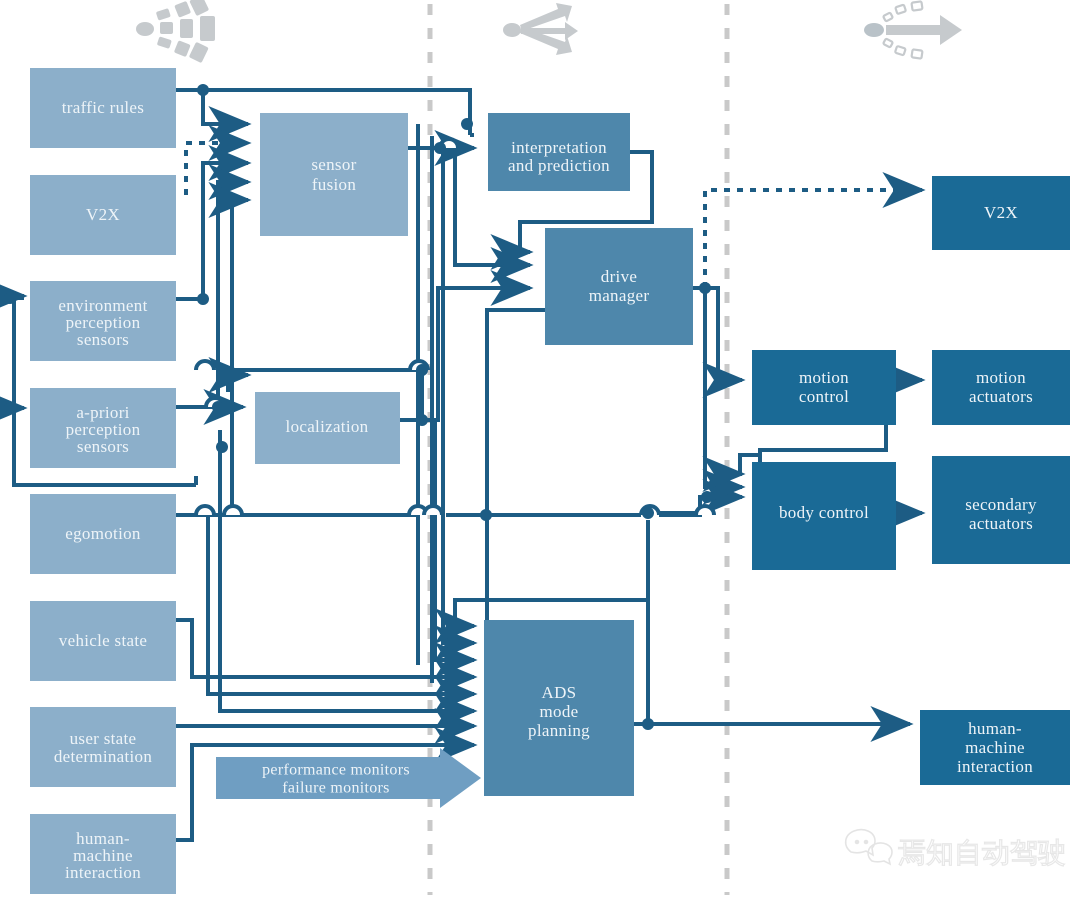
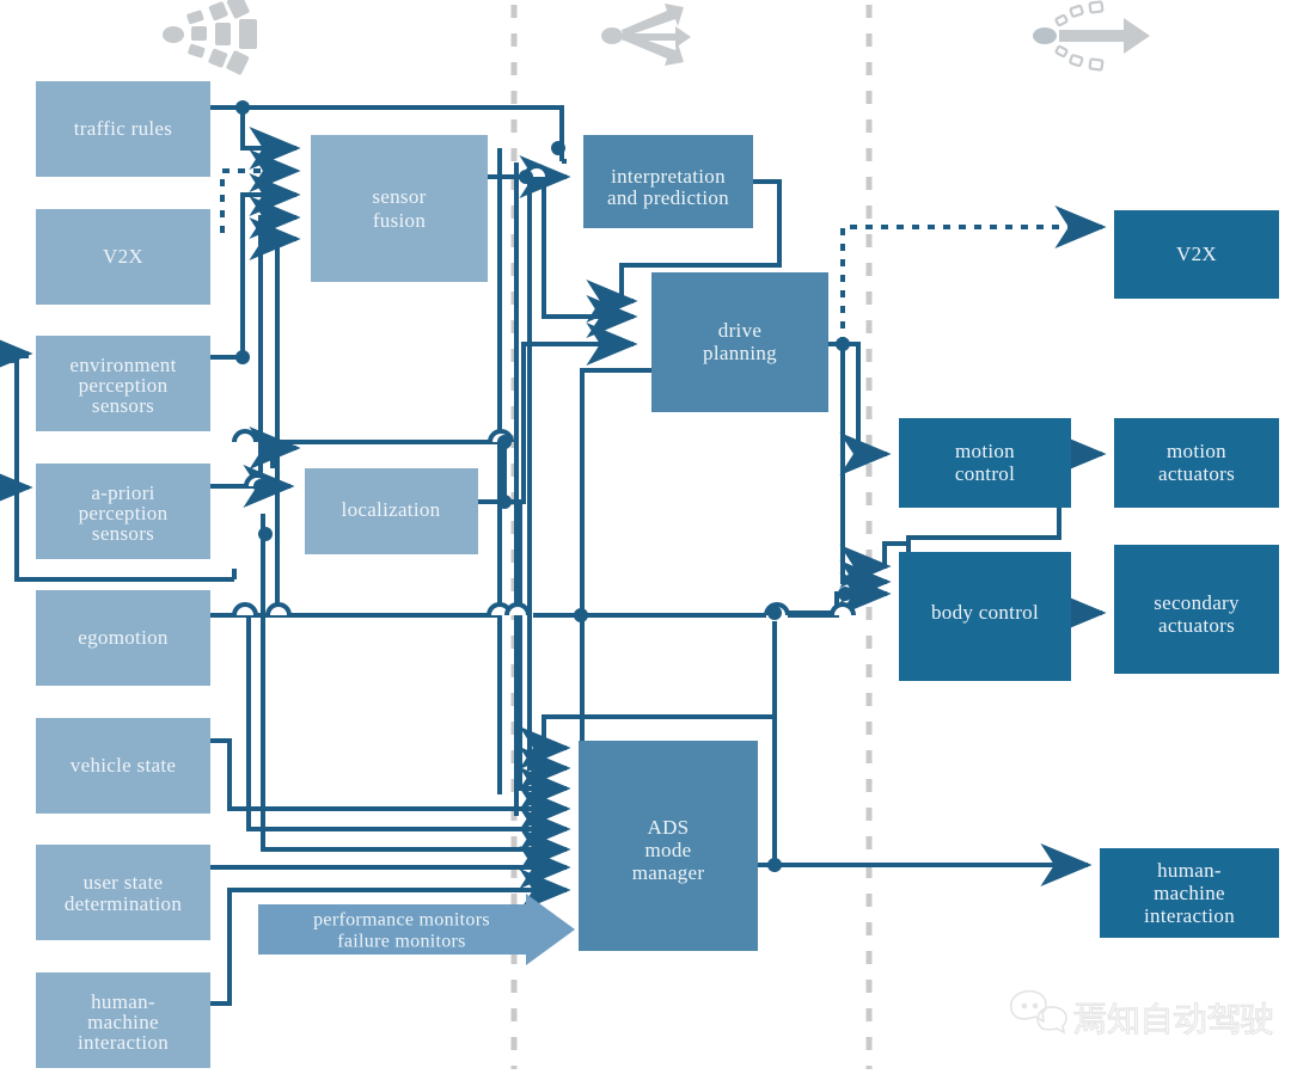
  performance monitors
  failure monitors
  traffic rules
  V2X
  environment
  perception
  sensors
  a-priori
  perception
  sensors
  egomotion
  vehicle state
  user state
  determination
  human-
  machine
  interaction
  sensor
  fusion
  localization
  interpretation
  and prediction
  drive
- manager
+ planning
  ADS
  mode
- planning
+ manager
  V2X
  motion
  control
  motion
  actuators
  body control
  secondary
  actuators
  human-
  machine
  interaction
  焉知自动驾驶
